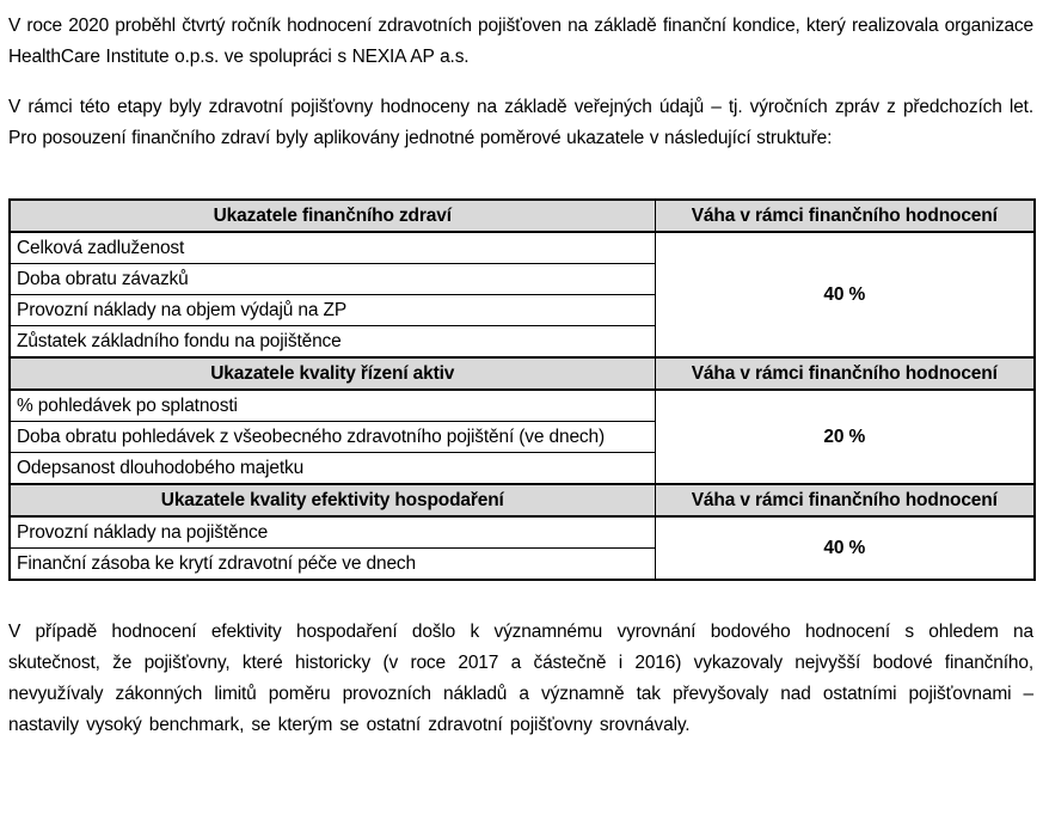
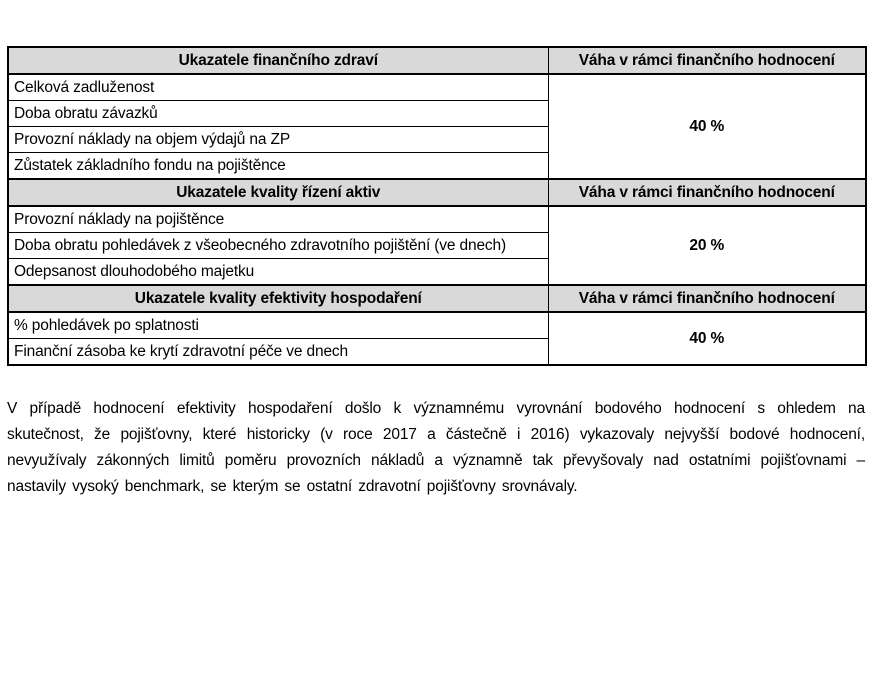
- V roce 2020 proběhl čtvrtý ročník hodnocení zdravotních pojišťoven na základě finanční kondice, který realizovala organizace HealthCare Institute o.p.s. ve spolupráci s NEXIA AP a.s.
- V rámci této etapy byly zdravotní pojišťovny hodnoceny na základě veřejných údajů – tj. výročních zpráv z předchozích let. Pro posouzení finančního zdraví byly aplikovány jednotné poměrové ukazatele v následující struktuře:
  Ukazatele finančního zdraví	Váha v rámci finančního hodnocení
  Celková zadluženost	40 %
  Doba obratu závazků
  Provozní náklady na objem výdajů na ZP
  Zůstatek základního fondu na pojištěnce
  Ukazatele kvality řízení aktiv	Váha v rámci finančního hodnocení
- % pohledávek po splatnosti	20 %
+ Provozní náklady na pojištěnce	20 %
  Doba obratu pohledávek z všeobecného zdravotního pojištění (ve dnech)
  Odepsanost dlouhodobého majetku
  Ukazatele kvality efektivity hospodaření	Váha v rámci finančního hodnocení
- Provozní náklady na pojištěnce	40 %
+ % pohledávek po splatnosti	40 %
  Finanční zásoba ke krytí zdravotní péče ve dnech
- V případě hodnocení efektivity hospodaření došlo k významnému vyrovnání bodového hodnocení s ohledem na skutečnost, že pojišťovny, které historicky (v roce 2017 a částečně i 2016) vykazovaly nejvyšší bodové finančního, nevyužívaly zákonných limitů poměru provozních nákladů a významně tak převyšovaly nad ostatními pojišťovnami – nastavily vysoký benchmark, se kterým se ostatní zdravotní pojišťovny srovnávaly.
+ V případě hodnocení efektivity hospodaření došlo k významnému vyrovnání bodového hodnocení s ohledem na skutečnost, že pojišťovny, které historicky (v roce 2017 a částečně i 2016) vykazovaly nejvyšší bodové hodnocení, nevyužívaly zákonných limitů poměru provozních nákladů a významně tak převyšovaly nad ostatními pojišťovnami – nastavily vysoký benchmark, se kterým se ostatní zdravotní pojišťovny srovnávaly.
